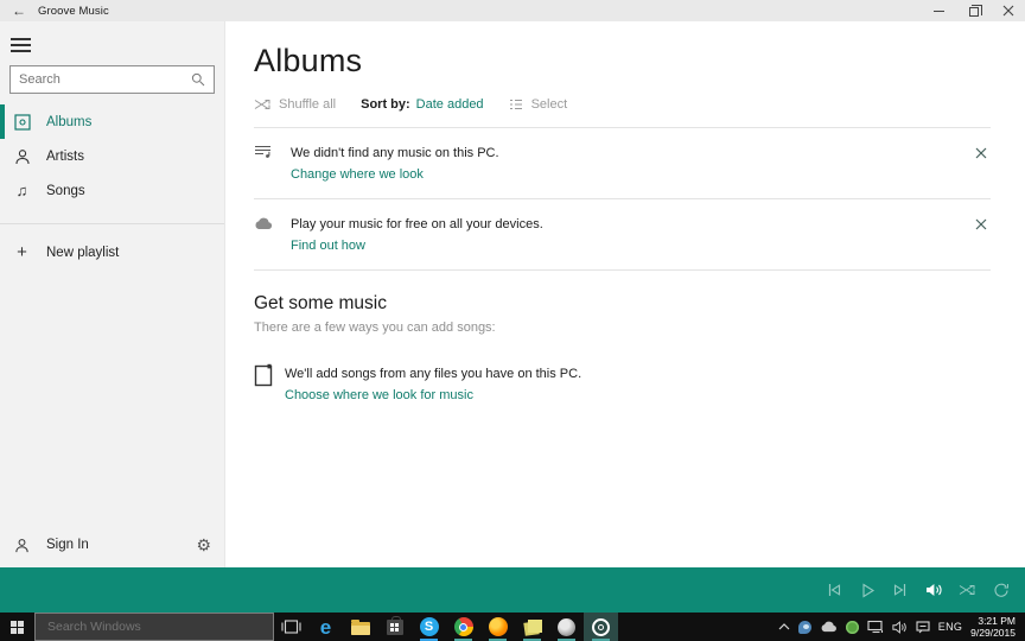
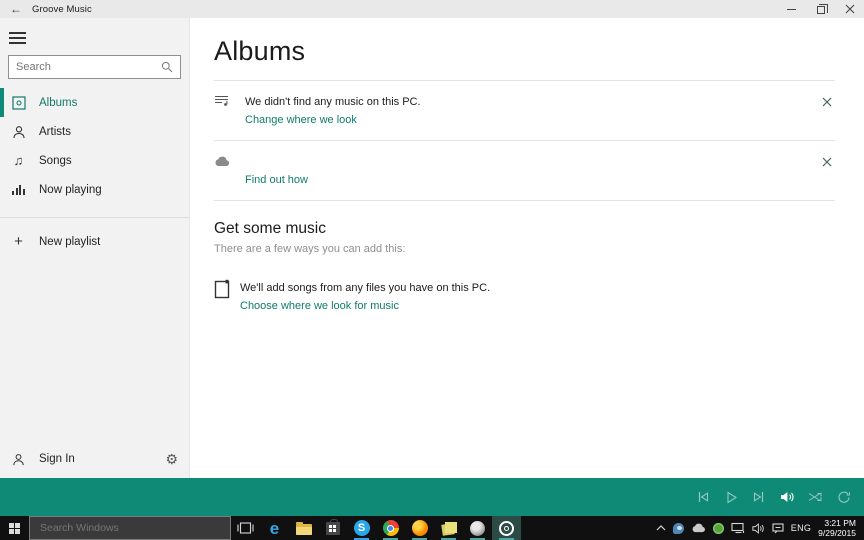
  ←
  Groove Music
  Search
  Albums
  Artists
  ♫
  Songs
+ Now playing
  +
  New playlist
  Sign In
  ⚙
  Albums
- Shuffle all
- Sort by:
- Date added
- Select
  We didn't find any music on this PC.
  Change where we look
- Play your music for free on all your devices.
  Find out how
  Get some music
- There are a few ways you can add songs:
+ There are a few ways you can add this:
  We'll add songs from any files you have on this PC.
  Choose where we look for music
  Search Windows
  e
  S
  ENG
  3:21 PM
  9/29/2015
